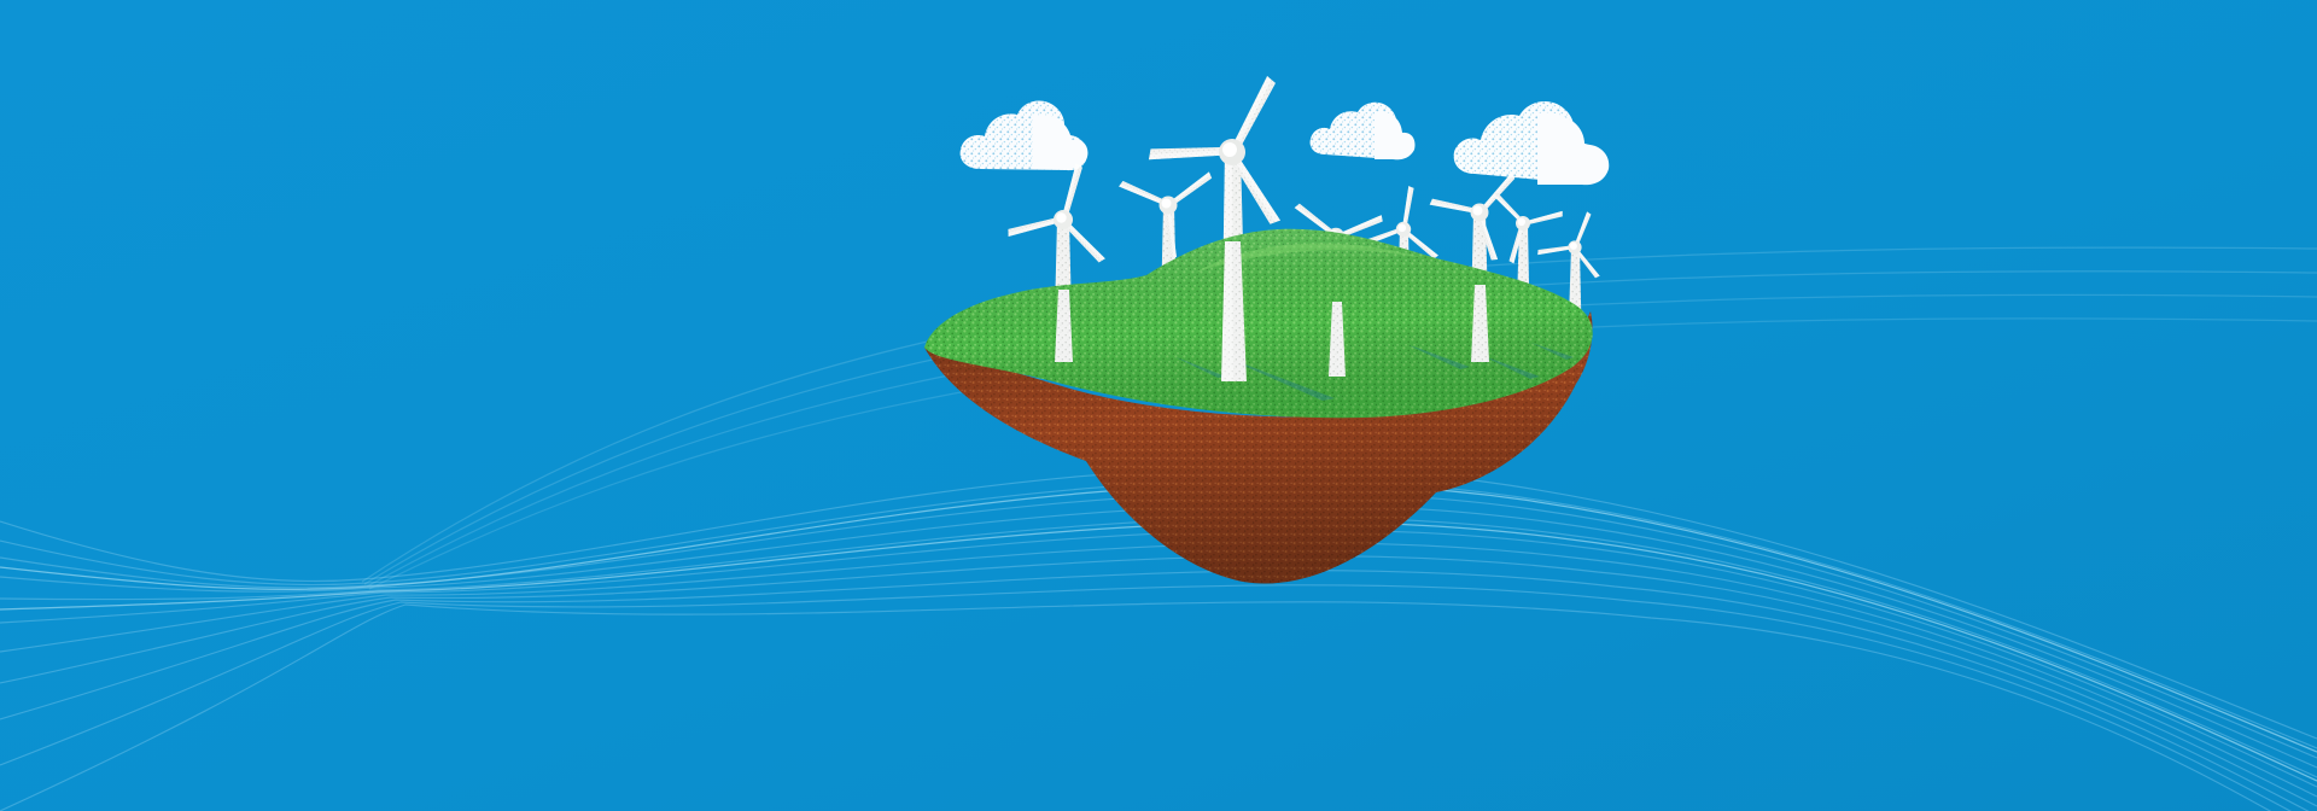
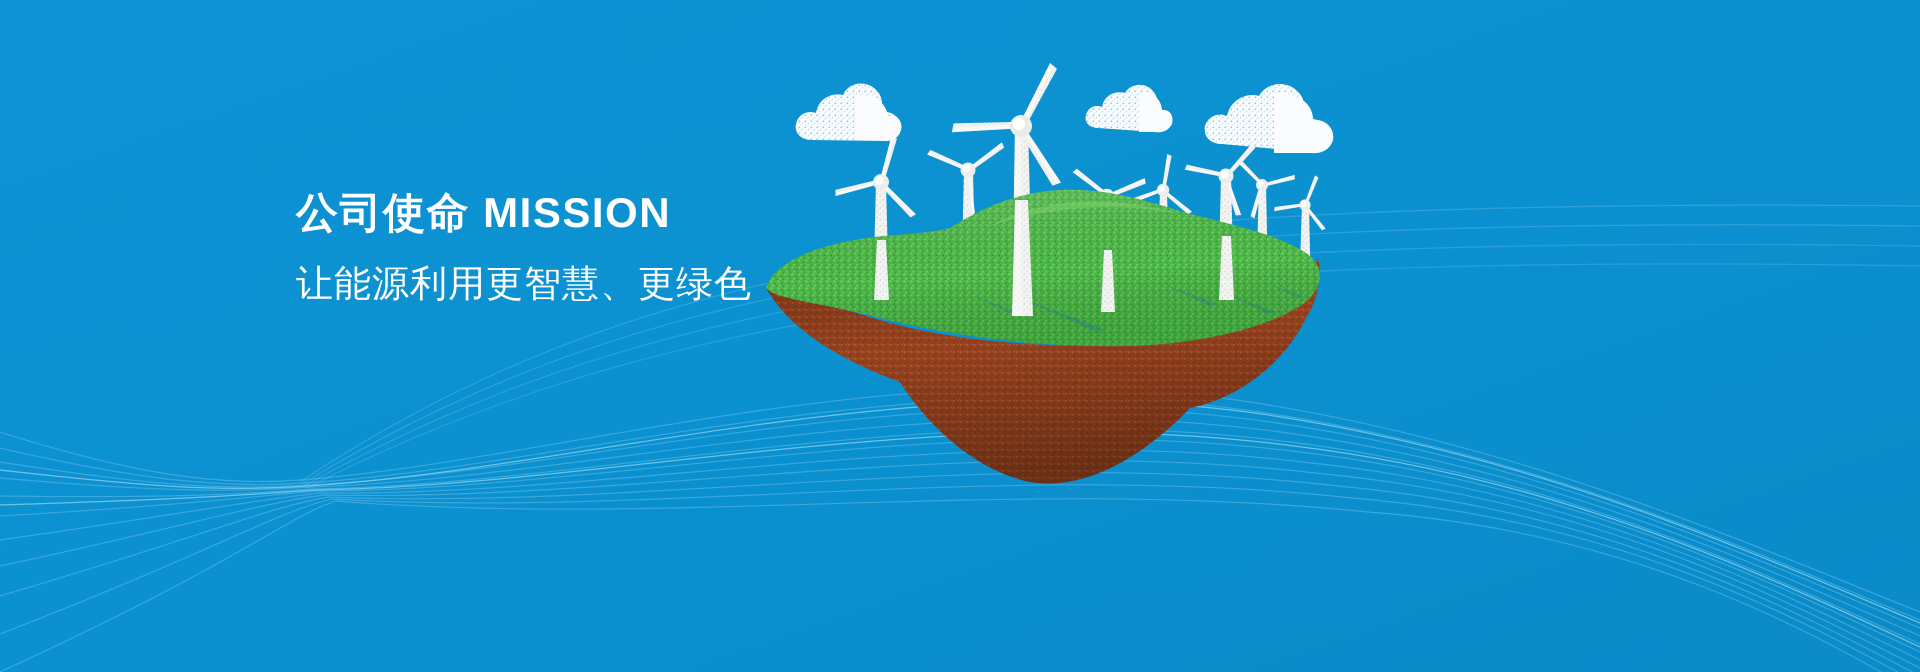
+ 公司使命 MISSION
+ 让能源利用更智慧、更绿色
